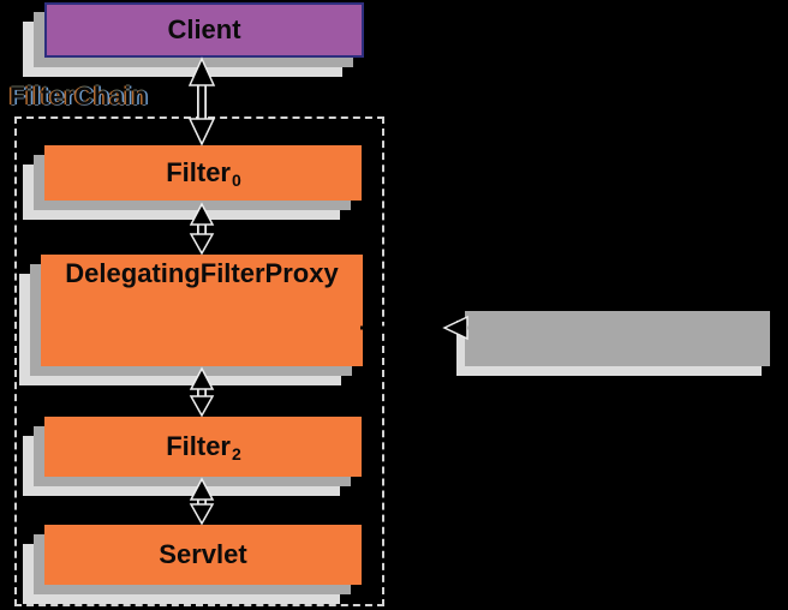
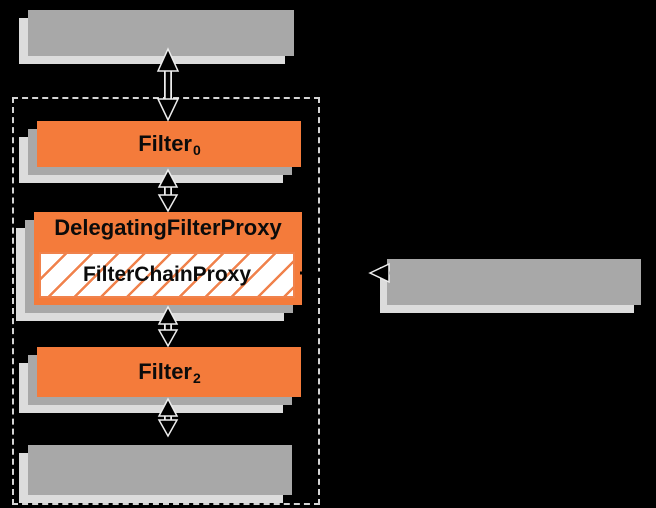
- FilterChain
- Client
  Filter
  DelegatingFilterProxy
+ FilterChainProxy
  Filter
- Servlet
